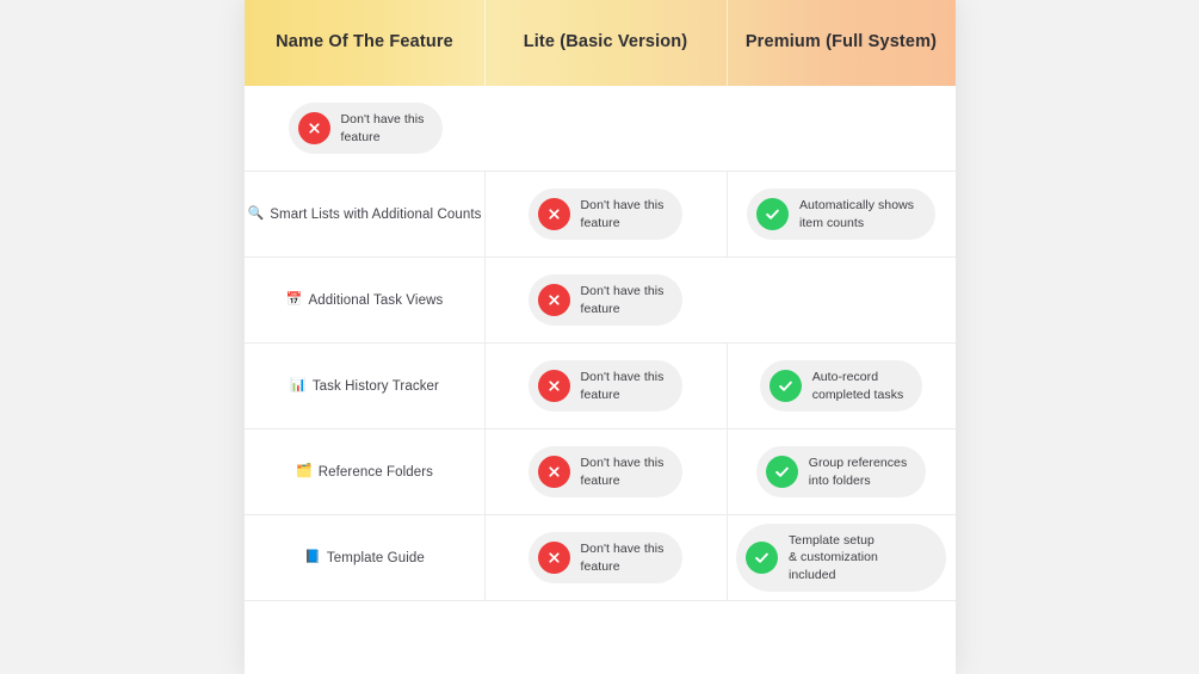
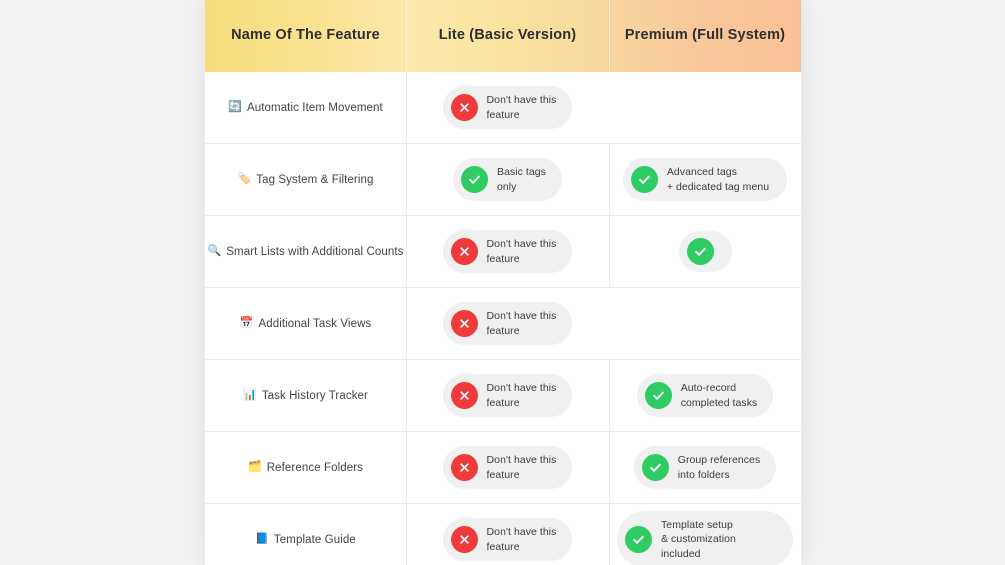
  Name Of The Feature
  Lite (Basic Version)
  Premium (Full System)
+ 🔄
+ Automatic Item Movement
  Don't have this
  feature
+ 🏷️
+ Tag System & Filtering
+ Basic tags
+ only
+ Advanced tags
+ + dedicated tag menu
  🔍
  Smart Lists with Additional Counts
  Don't have this
  feature
- Automatically shows
- item counts
  📅
  Additional Task Views
  Don't have this
  feature
  📊
  Task History Tracker
  Don't have this
  feature
  Auto-record
  completed tasks
  🗂️
  Reference Folders
  Don't have this
  feature
  Group references
  into folders
  📘
  Template Guide
  Don't have this
  feature
  Template setup
  & customization included
